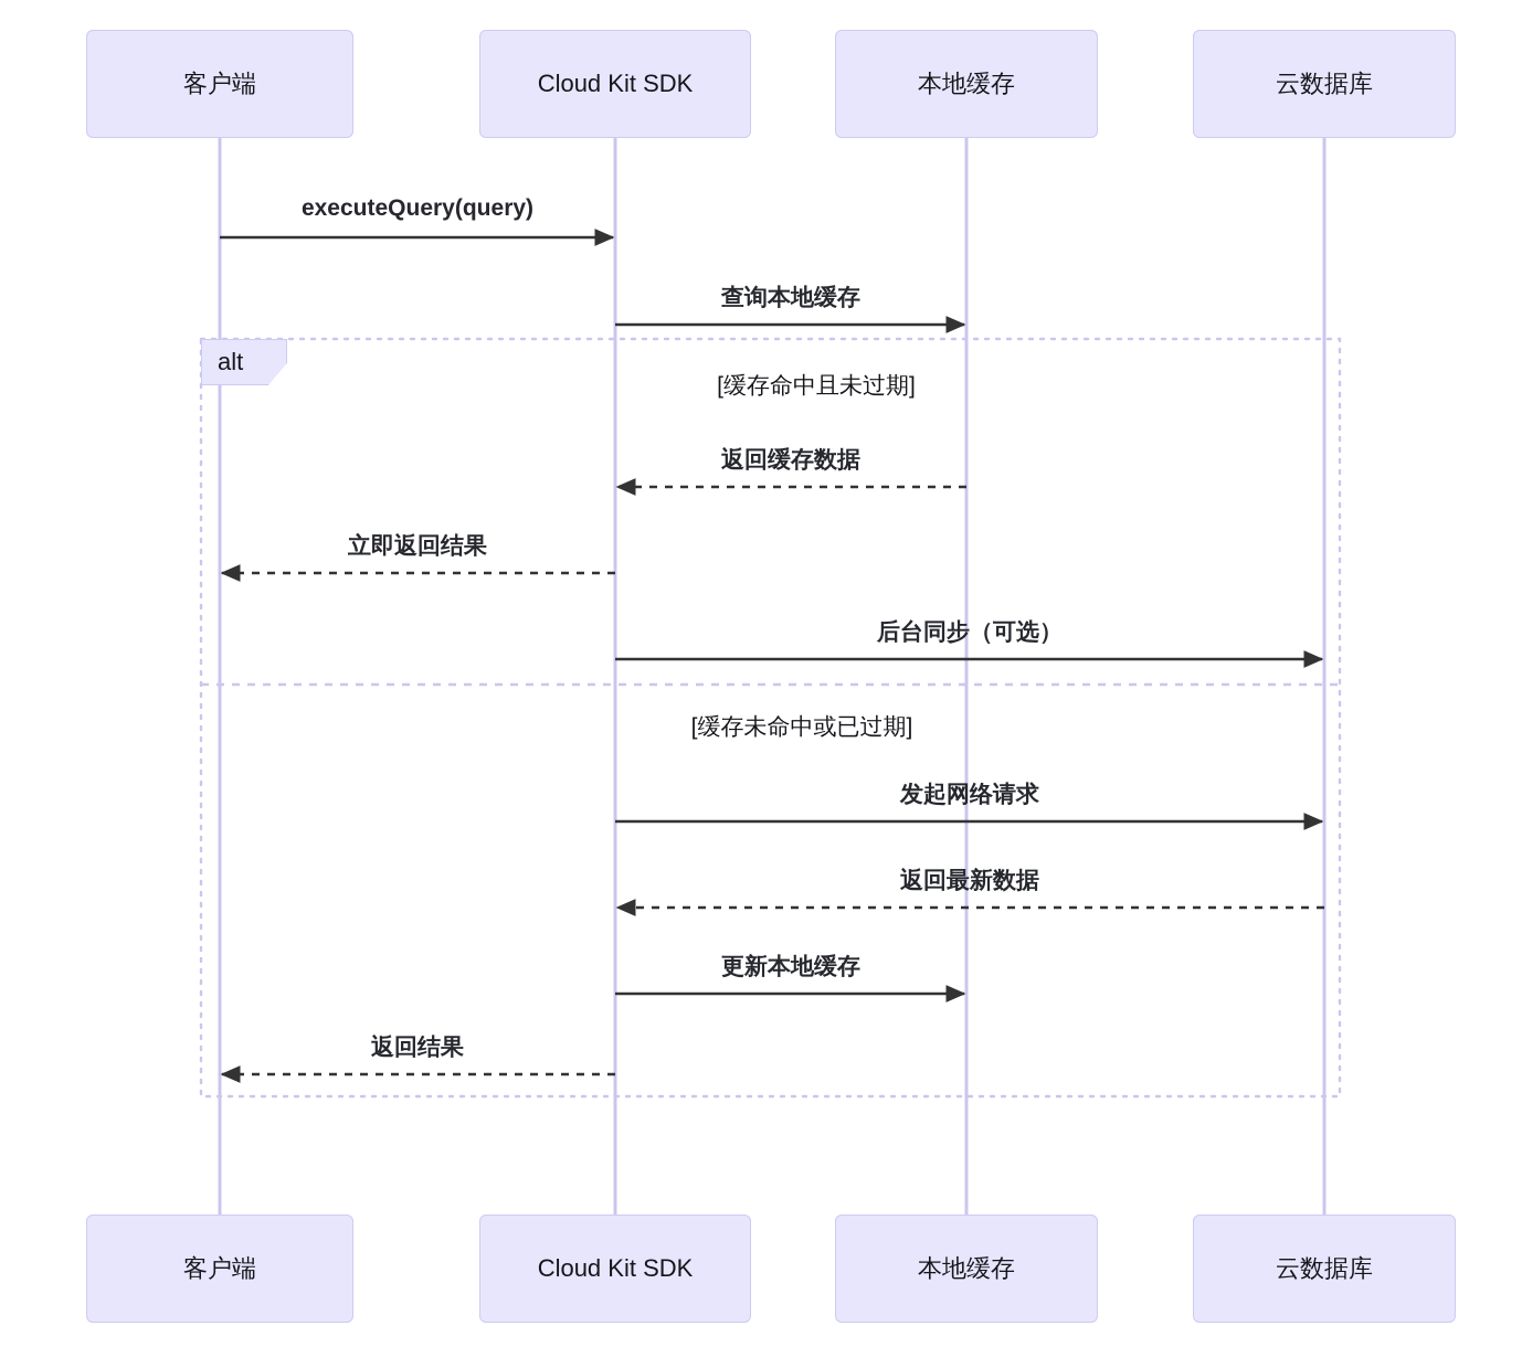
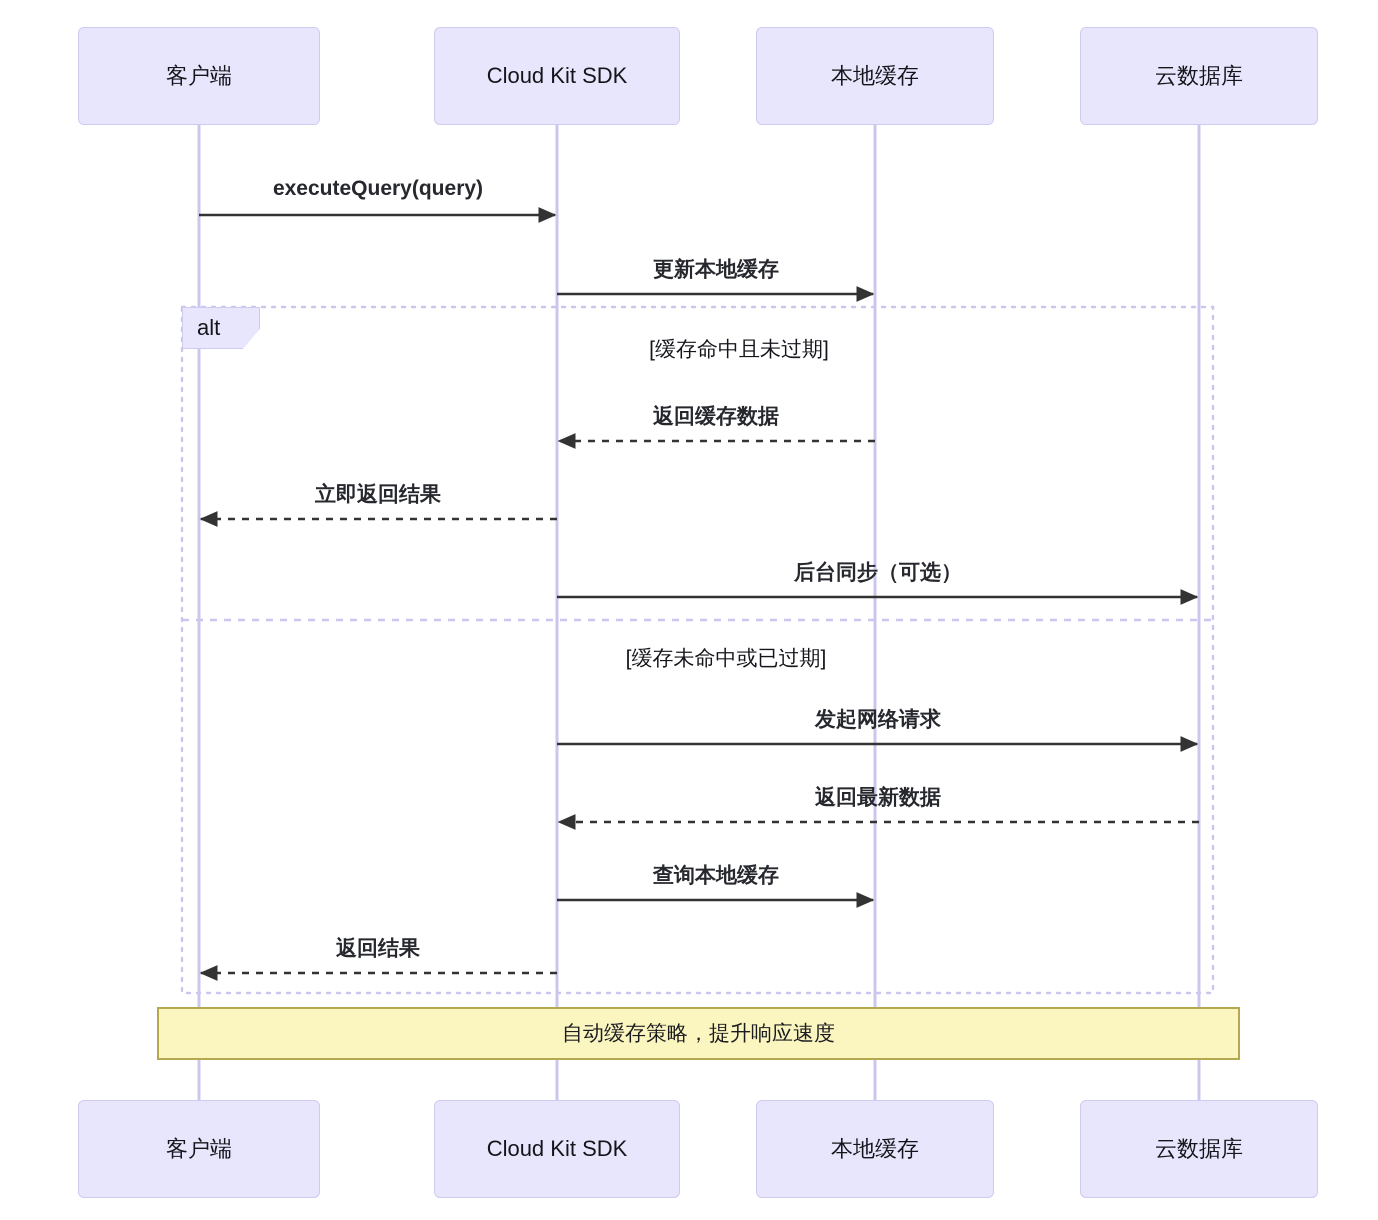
  客户端
  Cloud Kit SDK
  本地缓存
  云数据库
  客户端
  Cloud Kit SDK
  本地缓存
  云数据库
  executeQuery(query)
- 查询本地缓存
+ 更新本地缓存
  返回缓存数据
  立即返回结果
  后台同步（可选）
  发起网络请求
  返回最新数据
- 更新本地缓存
+ 查询本地缓存
  返回结果
  [缓存命中且未过期]
  [缓存未命中或已过期]
  alt
+ 自动缓存策略，提升响应速度
